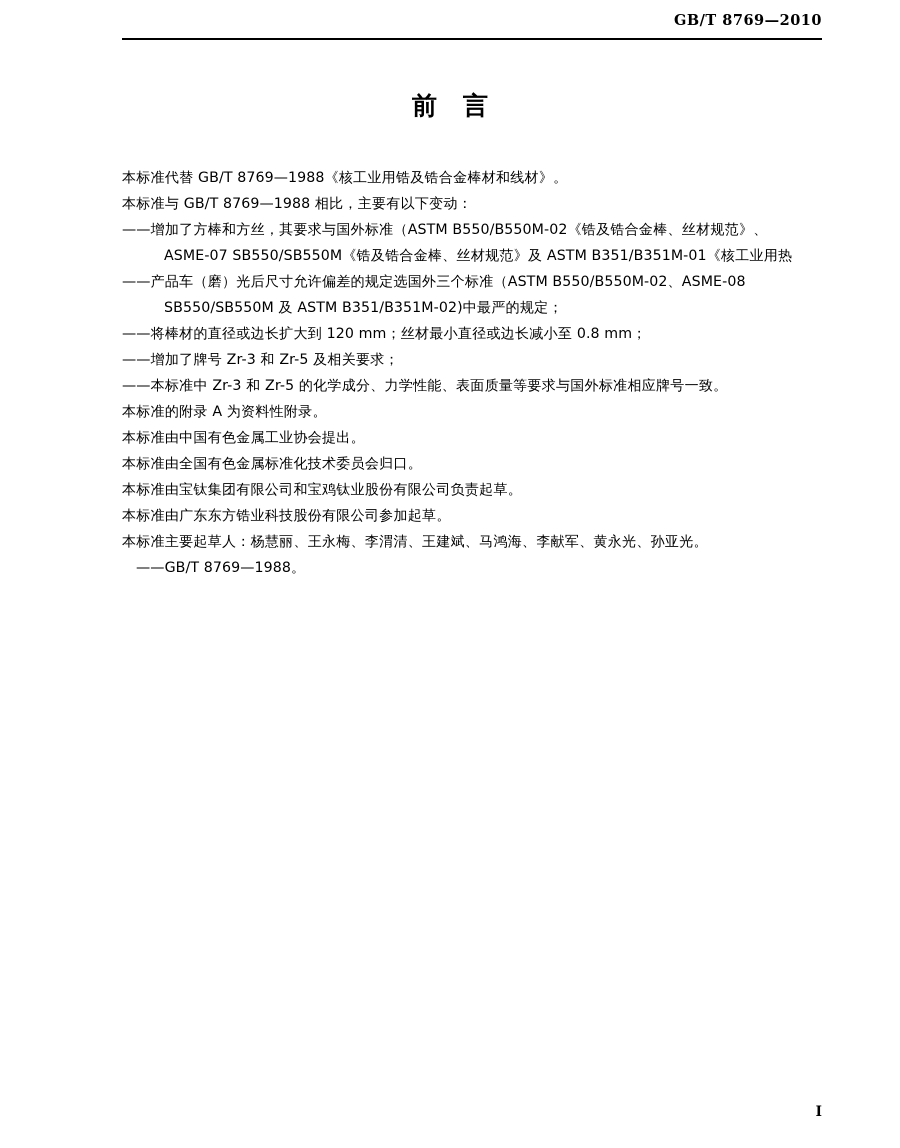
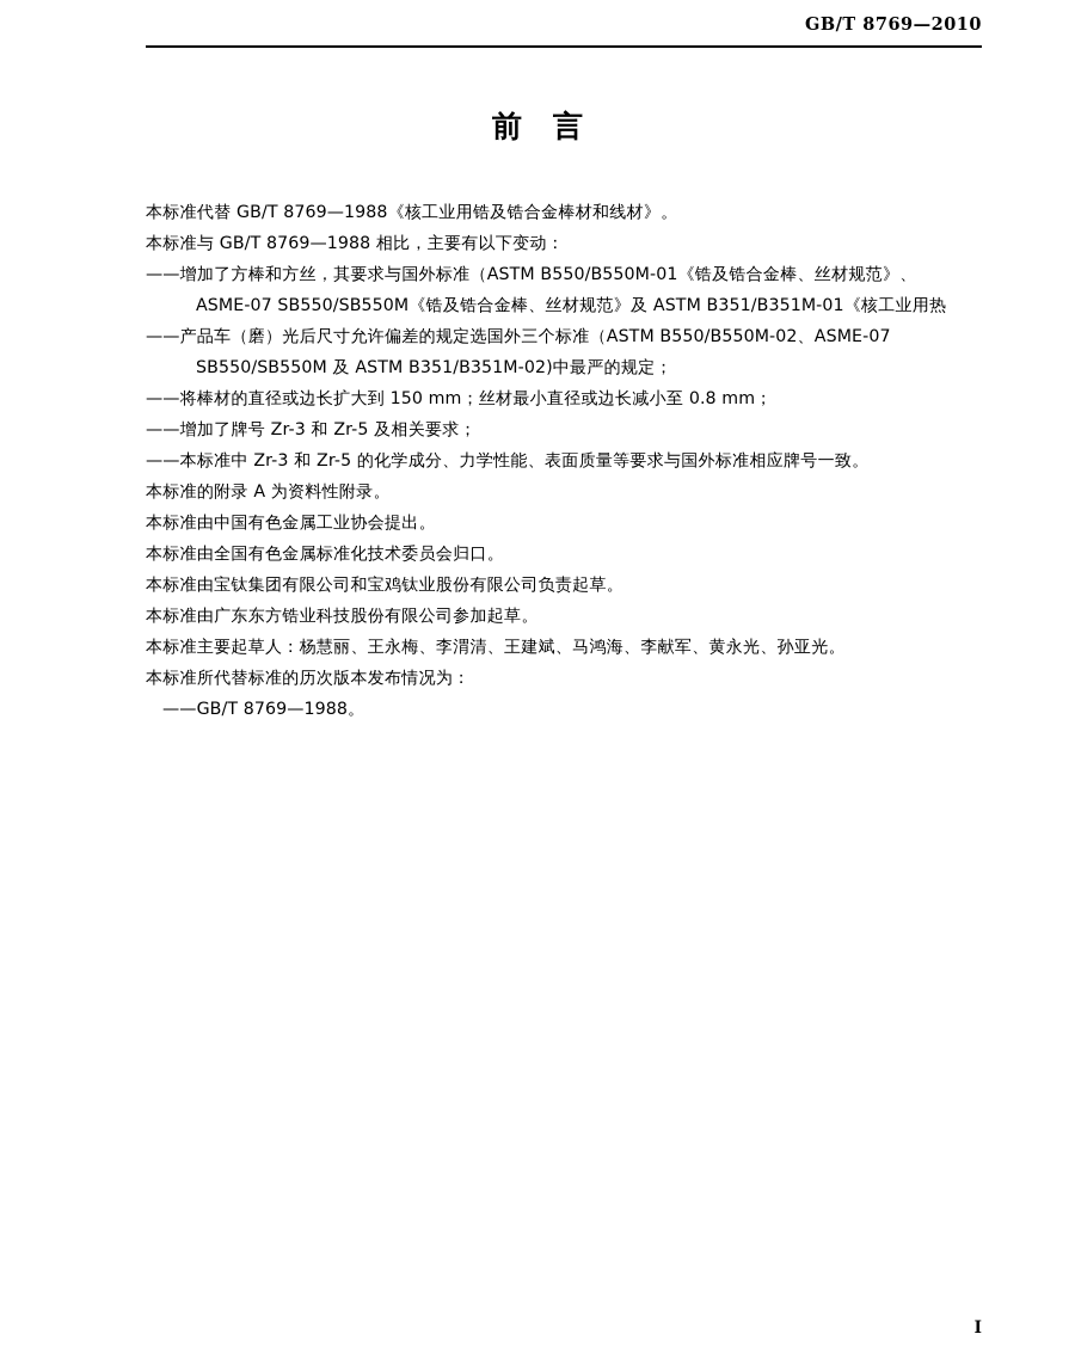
  GB/T 8769—2010
  前言
  本标准代替 GB/T 8769—1988《核工业用锆及锆合金棒材和线材》。
  本标准与 GB/T 8769—1988 相比，主要有以下变动：
- ——增加了方棒和方丝，其要求与国外标准（ASTM B550/B550M-02《锆及锆合金棒、丝材规范》、
+ ——增加了方棒和方丝，其要求与国外标准（ASTM B550/B550M-01《锆及锆合金棒、丝材规范》、
  ASME-07 SB550/SB550M《锆及锆合金棒、丝材规范》及 ASTM B351/B351M-01《核工业用热
- ——产品车（磨）光后尺寸允许偏差的规定选国外三个标准（ASTM B550/B550M-02、ASME-08
+ ——产品车（磨）光后尺寸允许偏差的规定选国外三个标准（ASTM B550/B550M-02、ASME-07
  SB550/SB550M 及 ASTM B351/B351M-02)中最严的规定；
- ——将棒材的直径或边长扩大到 120 mm；丝材最小直径或边长减小至 0.8 mm；
+ ——将棒材的直径或边长扩大到 150 mm；丝材最小直径或边长减小至 0.8 mm；
  ——增加了牌号 Zr-3 和 Zr-5 及相关要求；
  ——本标准中 Zr-3 和 Zr-5 的化学成分、力学性能、表面质量等要求与国外标准相应牌号一致。
  本标准的附录 A 为资料性附录。
  本标准由中国有色金属工业协会提出。
  本标准由全国有色金属标准化技术委员会归口。
  本标准由宝钛集团有限公司和宝鸡钛业股份有限公司负责起草。
  本标准由广东东方锆业科技股份有限公司参加起草。
  本标准主要起草人：杨慧丽、王永梅、李渭清、王建斌、马鸿海、李献军、黄永光、孙亚光。
+ 本标准所代替标准的历次版本发布情况为：
  ——GB/T 8769—1988。
  I
